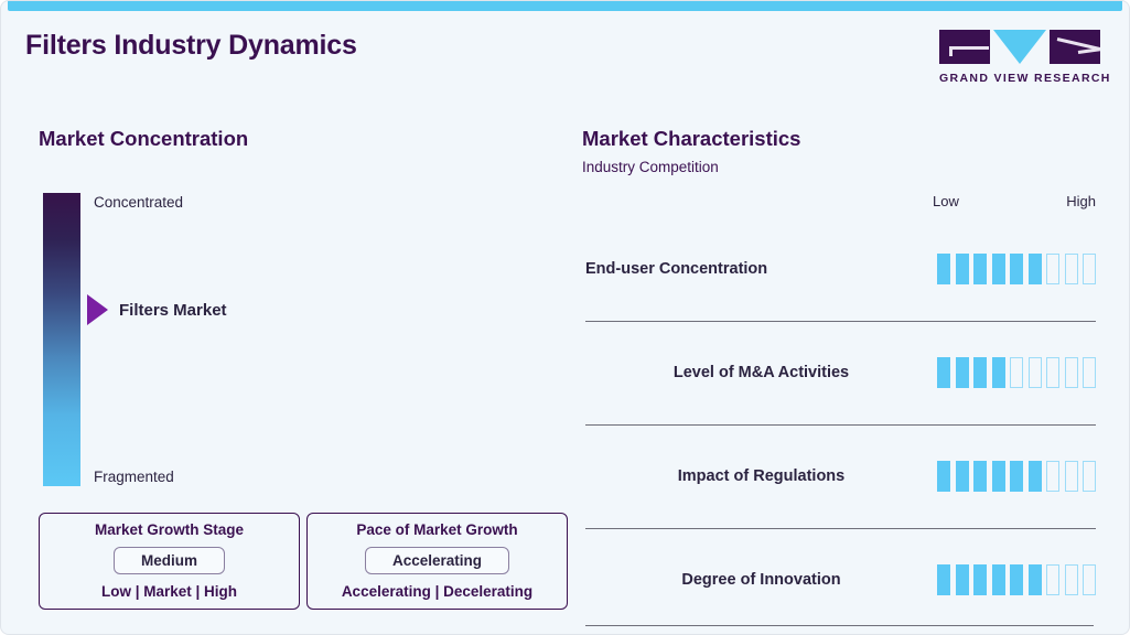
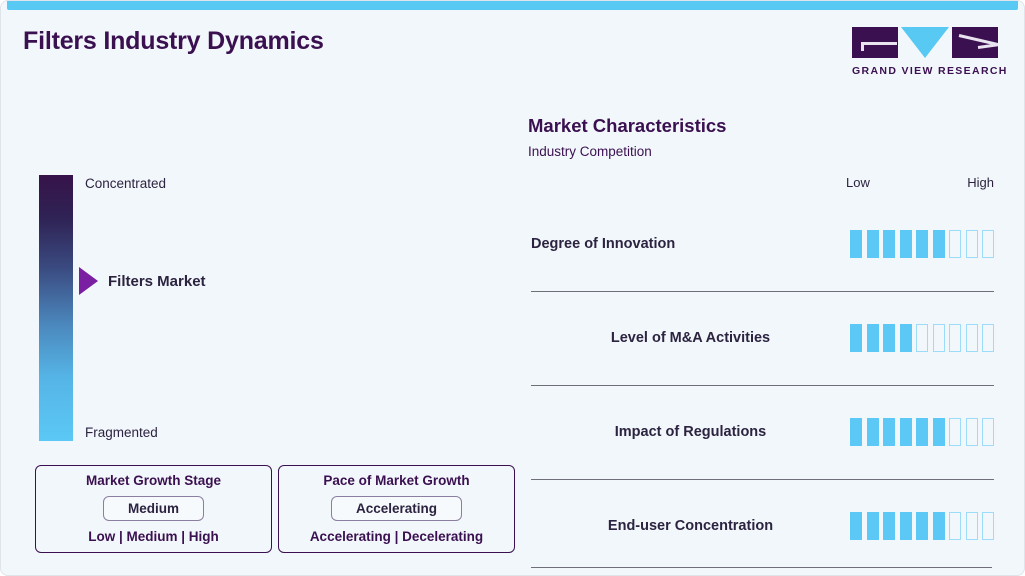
  Filters Industry Dynamics
  GRAND VIEW RESEARCH
- Market Concentration
  Concentrated
  Fragmented
  Filters Market
  Market Growth Stage
  Medium
- Low | Market | High
+ Low | Medium | High
  Pace of Market Growth
  Accelerating
  Accelerating | Decelerating
  Market Characteristics
  Industry Competition
  Low
  High
- End-user Concentration
+ Degree of Innovation
  Level of M&A Activities
  Impact of Regulations
- Degree of Innovation
+ End-user Concentration
